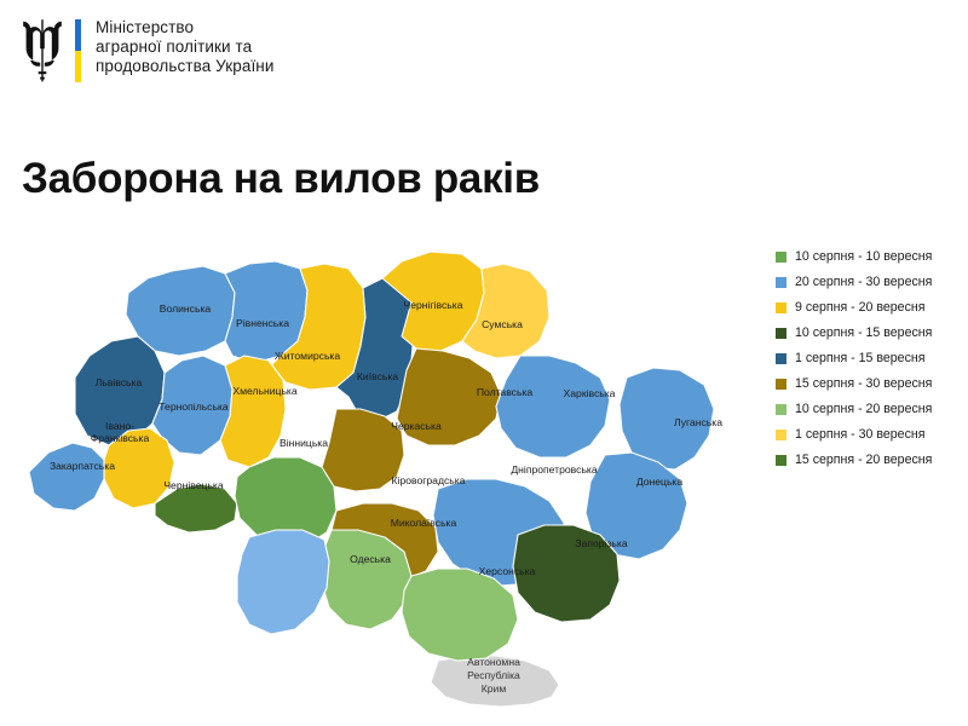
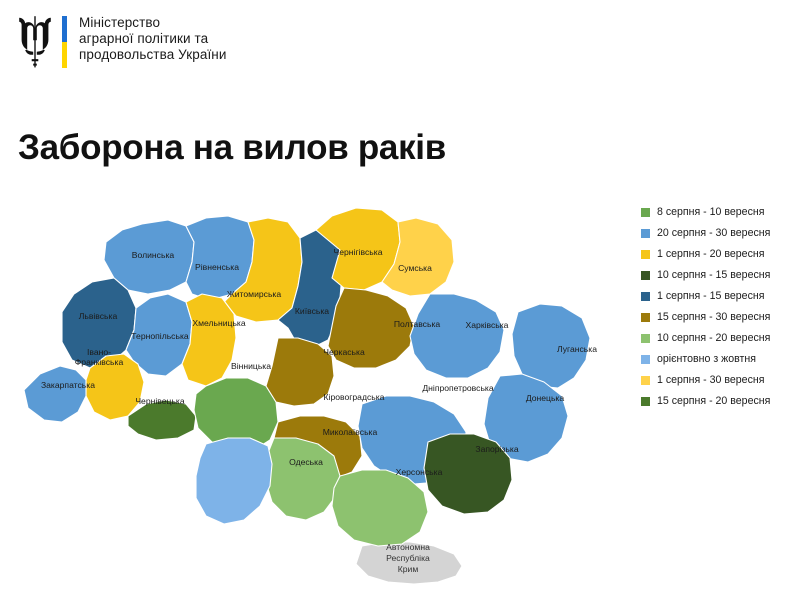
  Міністерство
  аграрної політики та
  продовольства України
  Заборона на вилов раків
  Волинська
  Рівненська
  Житомирська
  Київська
  Чернігівська
  Сумська
  Львівська
  Тернопільська
  Хмельницька
  Івано- Франківська
  Закарпатська
  Чернівецька
  Вінницька
  Черкаська
  Полтавська
  Харківська
  Луганська
  Кіровоградська
  Дніпропетровська
  Донецька
  Миколаївська
  Одеська
  Херсонська
  Запорізька
  Автономна Республіка Крим
- 10 серпня - 10 вересня
+ 8 серпня - 10 вересня
  20 серпня - 30 вересня
- 9 серпня - 20 вересня
+ 1 серпня - 20 вересня
  10 серпня - 15 вересня
  1 серпня - 15 вересня
  15 серпня - 30 вересня
  10 серпня - 20 вересня
+ орієнтовно з жовтня
  1 серпня - 30 вересня
  15 серпня - 20 вересня
